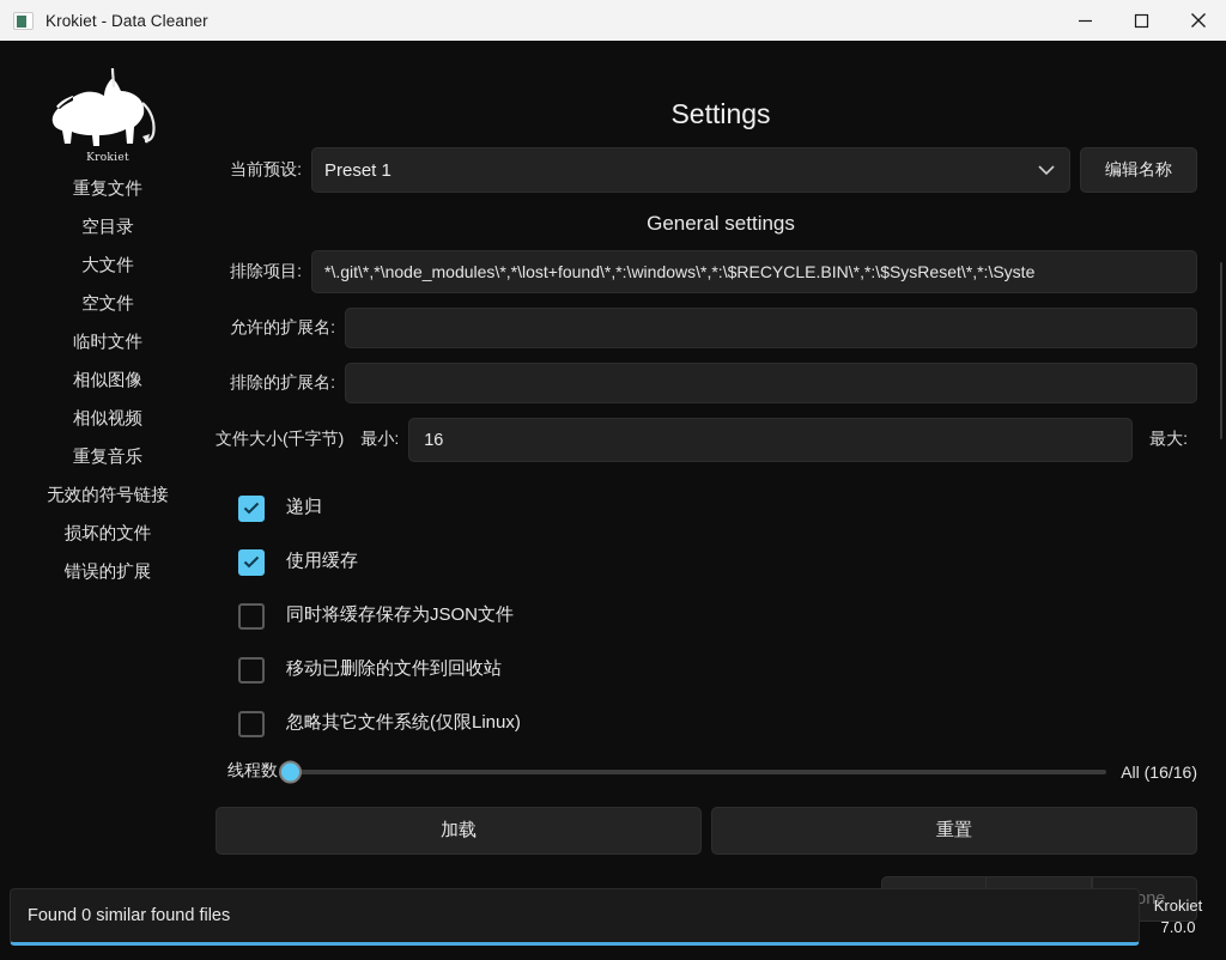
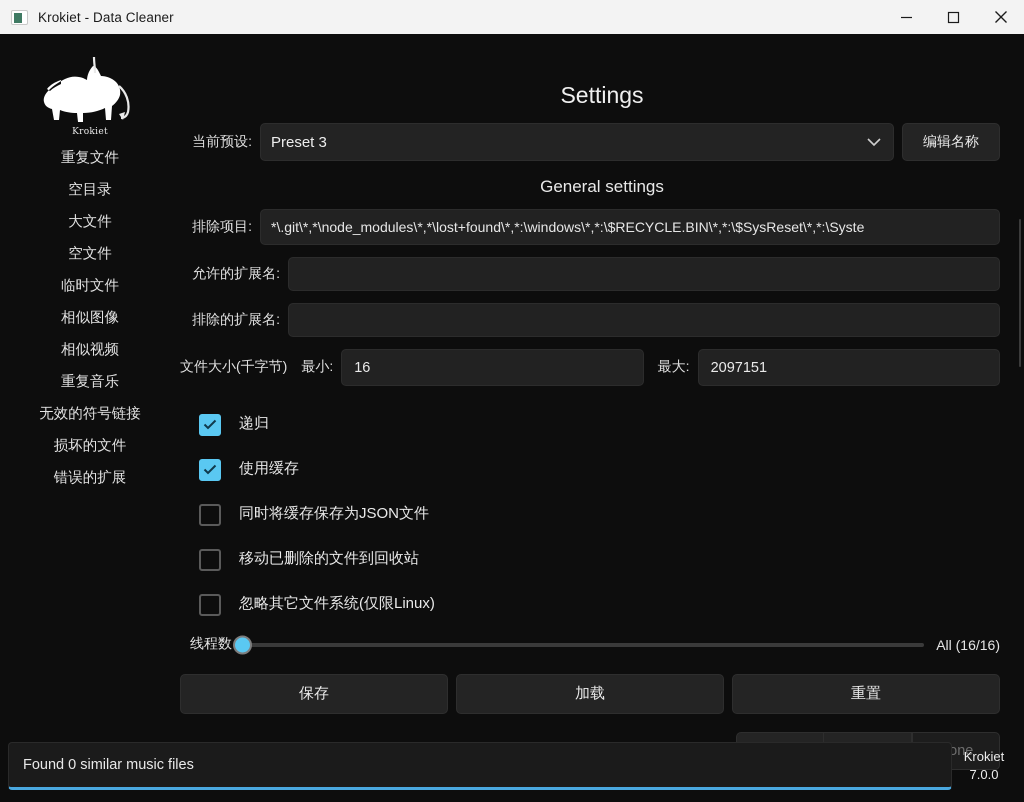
  Krokiet - Data Cleaner
  Krokiet
  重复文件
  空目录
  大文件
  空文件
  临时文件
  相似图像
  相似视频
  重复音乐
  无效的符号链接
  损坏的文件
  错误的扩展
  Settings
  当前预设:
- Preset 1
+ Preset 3
  编辑名称
  General settings
  排除项目:
  *\.git\*,*\node_modules\*,*\lost+found\*,*:\windows\*,*:\$RECYCLE.BIN\*,*:\$SysReset\*,*:\Syste
  允许的扩展名:
  排除的扩展名:
  文件大小(千字节)
  最小:
  16
  最大:
+ 2097151
  递归
  使用缓存
  同时将缓存保存为JSON文件
  移动已删除的文件到回收站
  忽略其它文件系统(仅限Linux)
  线程数
  All (16/16)
+ 保存
  加载
  重置
  one
- Found 0 similar found files
+ Found 0 similar music files
  Krokiet
  7.0.0
